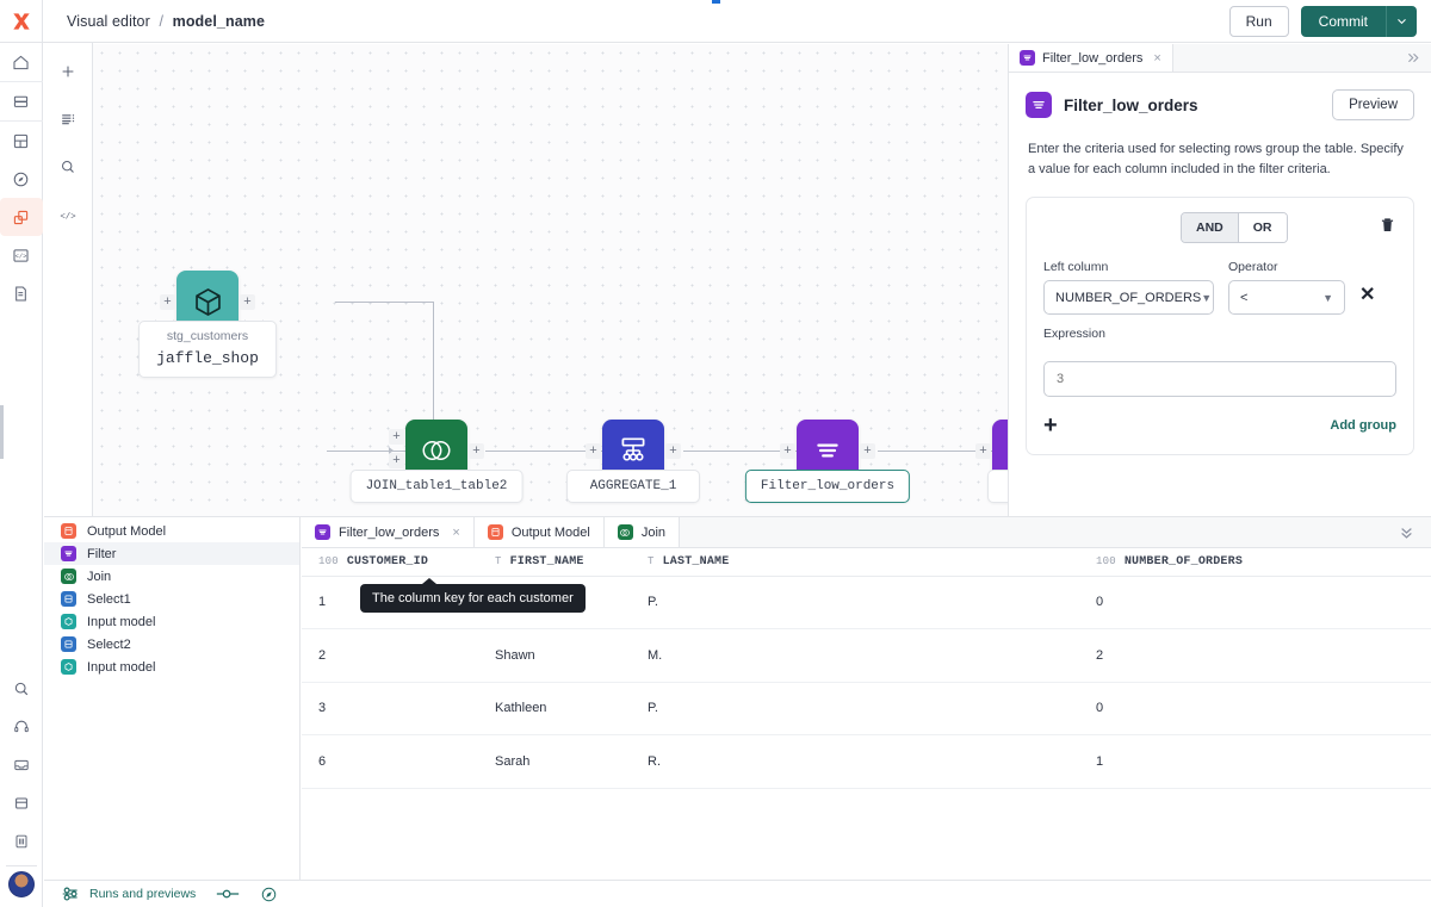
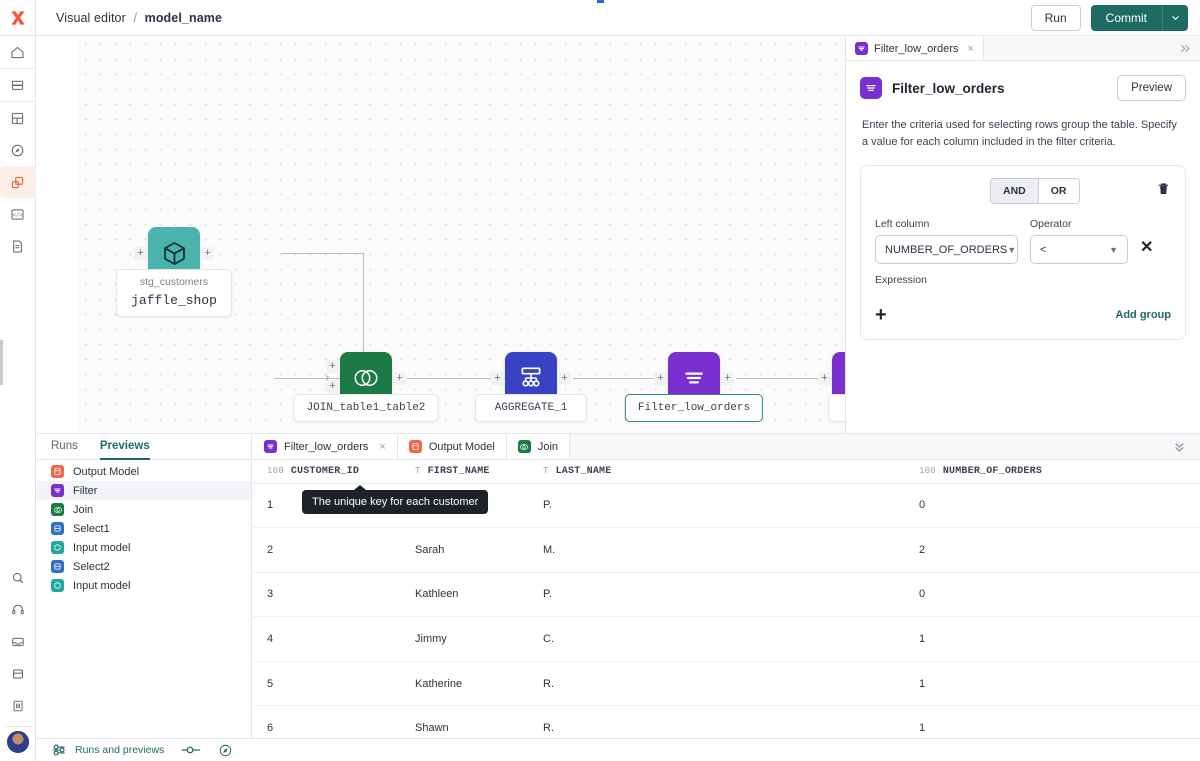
  Visual editor / model_name
  Run
  Commit
- </>
  +
  +
  stg_customers
  jaffle_shop
  +
  +
  +
  JOIN_table1_table2
  +
  +
  AGGREGATE_1
  +
  +
  Filter_low_orders
  +
  Filter_low_orders
  ×
  Filter_low_orders
  Preview
  Enter the criteria used for selecting rows group the table. Specify a value for each column included in the filter criteria.
  AND
  OR
  Left column
  NUMBER_OF_ORDERS
  ▼
  Operator
  <
  ▼
  ✕
  Expression
- 3
  +
  Add group
+ Runs
+ Previews
  Output Model
  Filter
  Join
  Select1
  Input model
  Select2
  Input model
  Filter_low_orders
  ×
  Output Model
  Join
  100 CUSTOMER_ID	T FIRST_NAME	T LAST_NAME	100 NUMBER_OF_ORDERS
- 2	Shawn	M.	2
+ 2	Sarah	M.	2
  3	Kathleen	P.	0
+ 4	Jimmy	C.	1
+ 5	Katherine	R.	1
- 6	Sarah	R.	1
+ 6	Shawn	R.	1
- The column key for each customer
+ The unique key for each customer
  Runs and previews
